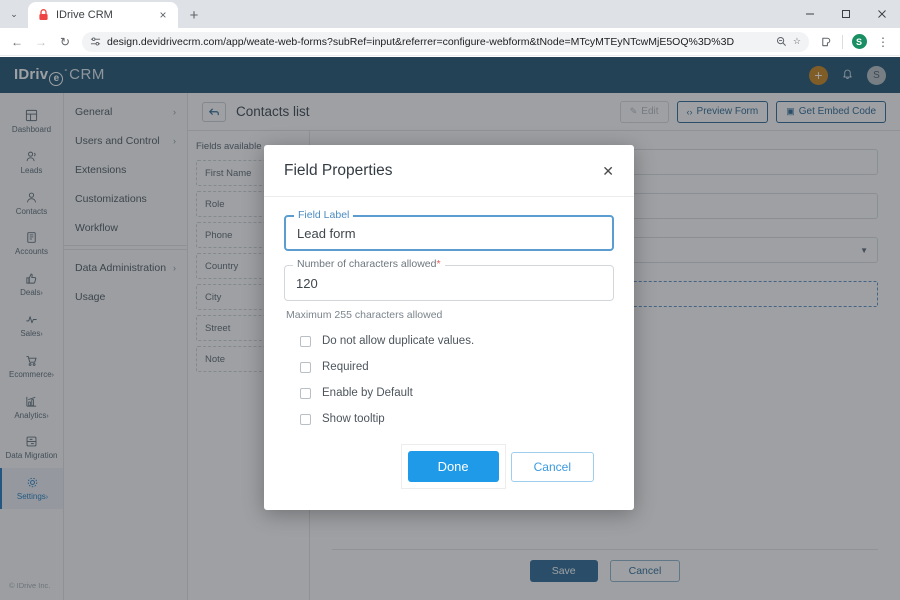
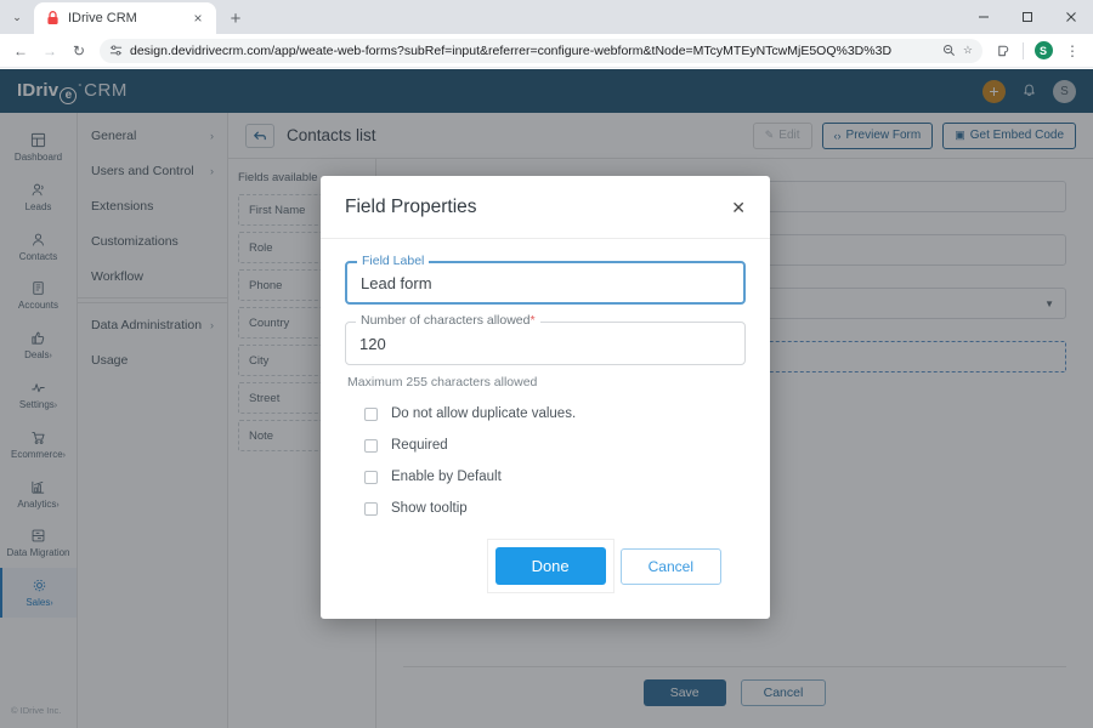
  ⌄
  IDrive CRM
  ×
  +
  ←
  →
  ↻
  design.devidrivecrm.com/app/weate-web-forms?subRef=input&referrer=configure-webform&tNode=MTcyMTEyNTcwMjE5OQ%3D%3D
  ☆
  S
  ⋮
  IDriv
  e
  CRM
  +
  S
  Dashboard
  Leads
  Contacts
  Accounts
  Deals
- Sales
+ Settings
  Ecommerce
  Analytics
  Data Migration
- Settings
+ Sales
  © IDrive Inc.
  General
  ›
  Users and Control
  ›
  Extensions
  Customizations
  Workflow
  Data Administration
  ›
  Usage
  Contacts list
  ✎
  Edit
  ‹›
  Preview Form
  ▣
  Get Embed Code
  Fields available
  First Name
  Role
  Phone
  Country
  City
  Street
  Note
  ▼
  Save
  Cancel
  Field Properties
  ✕
  Field Label
  Lead form
  Number of characters allowed*
  120
  Maximum 255 characters allowed
  Do not allow duplicate values.
  Required
  Enable by Default
  Show tooltip
  Done
  Cancel
